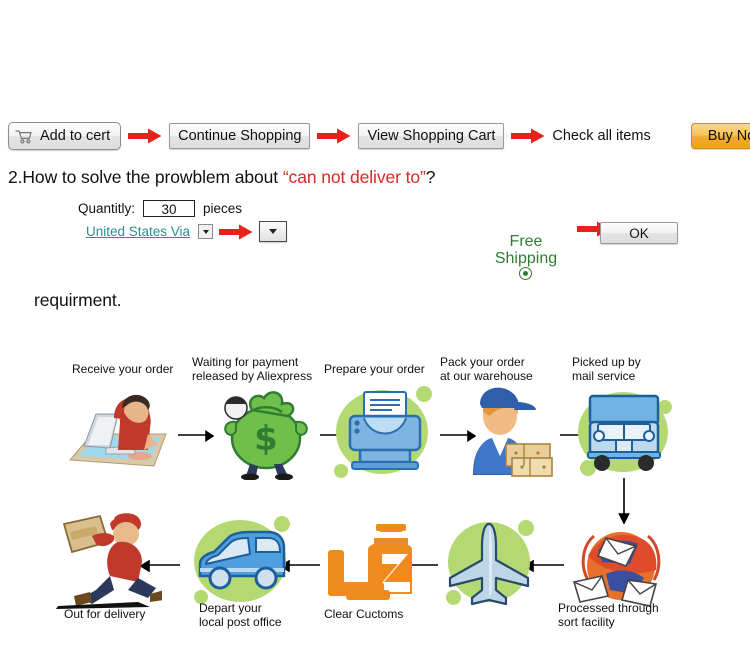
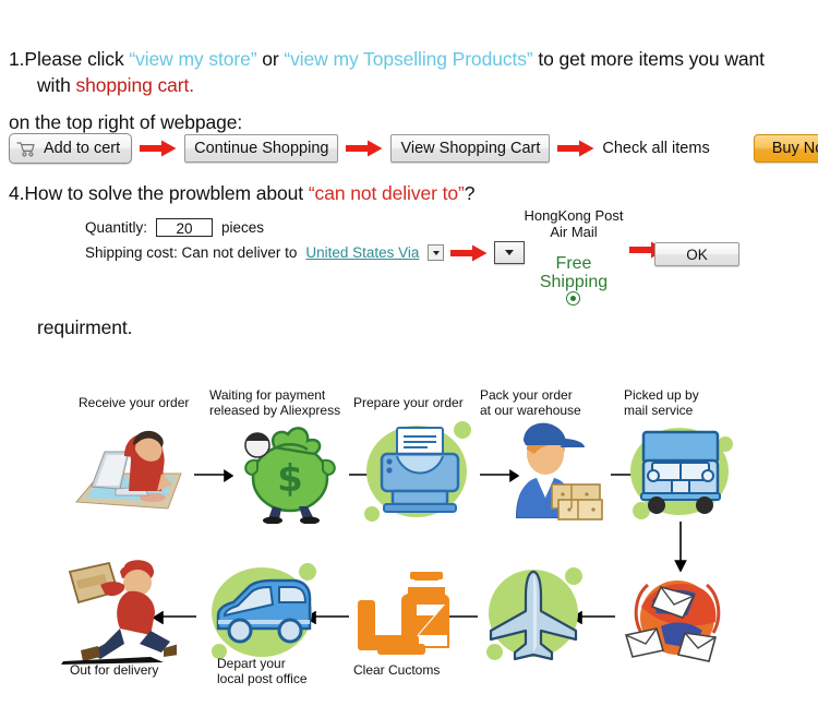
+ 1.Please click “view my store” or “view my Topselling Products” to get more items you want
+ with shopping cart.
+ on the top right of webpage:
  Add to cert
  Continue Shopping
  View Shopping Cart
  Check all items
- 2.How to solve the prowblem about “can not deliver to”?
+ 4.How to solve the prowblem about “can not deliver to”?
  Quantitly:
- 30
+ 20
  pieces
+ Shipping cost: Can not deliver to
  United States Via
+ HongKong Post
+ Air Mail
  Free
  Shipping
  OK
  requirment.
  Receive your order
  Waiting for payment
  released by Aliexpress
  Prepare your order
  Pack your order
  at our warehouse
  Picked up by
  mail service
  $
  Out for delivery
  Depart your
  local post office
  Clear Cuctoms
- Processed through
- sort facility
